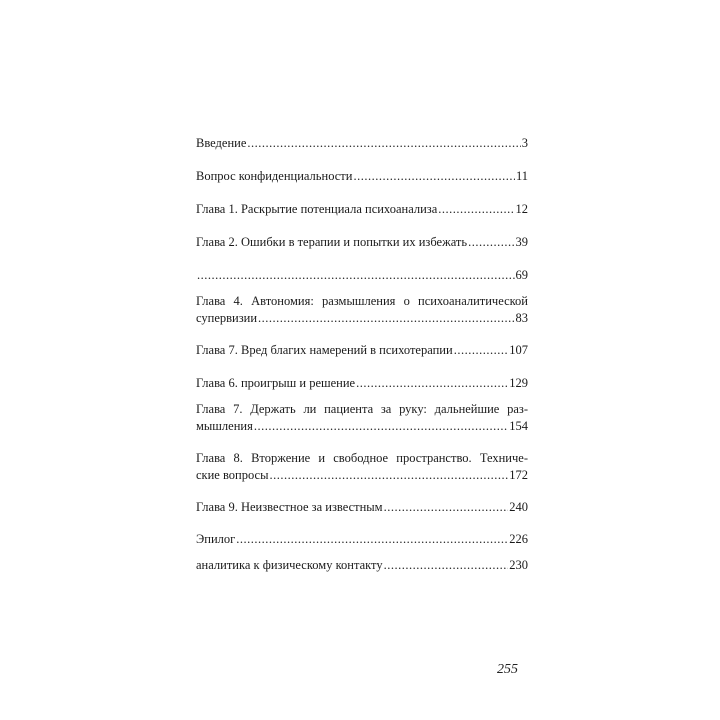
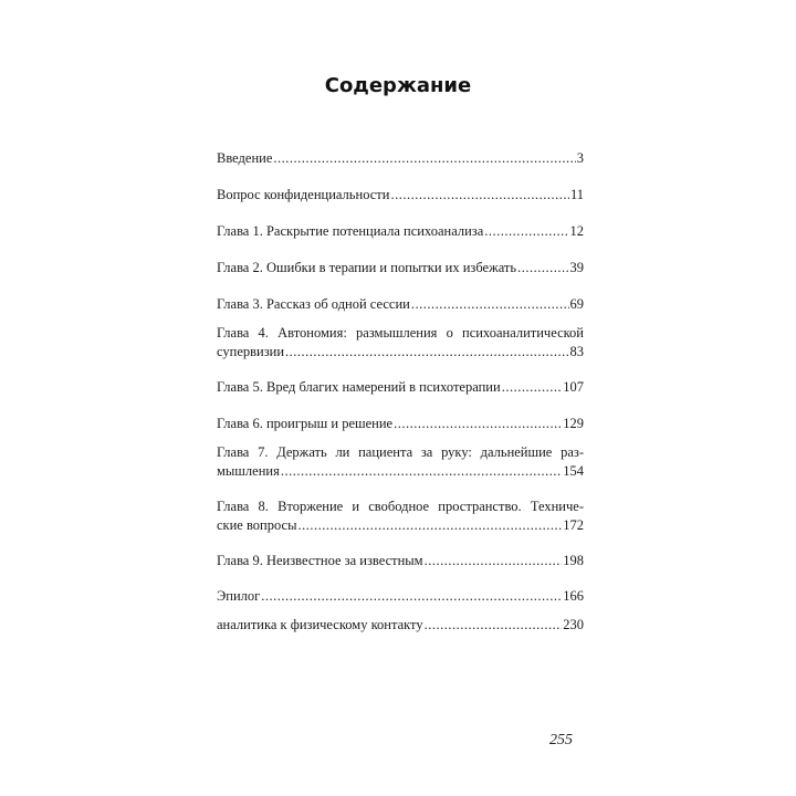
+ Содержание
  Введение
  3
  Вопрос конфиденциальности
  11
  Глава 1. Раскрытие потенциала психоанализа
  12
  Глава 2. Ошибки в терапии и попытки их избежать
  39
+ Глава 3. Рассказ об одной сессии
  69
  Глава 4. Автономия: размышления о психоаналитической
  супервизии
  83
- Глава 7. Вред благих намерений в психотерапии
+ Глава 5. Вред благих намерений в психотерапии
  107
  Глава 6. проигрыш и решение
  129
  Глава 7. Держать ли пациента за руку: дальнейшие раз-
  мышления
  154
  Глава 8. Вторжение и свободное пространство. Техниче-
  ские вопросы
  172
  Глава 9. Неизвестное за известным
- 240
+ 198
  Эпилог
- 226
+ 166
  аналитика к физическому контакту
  230
  255
